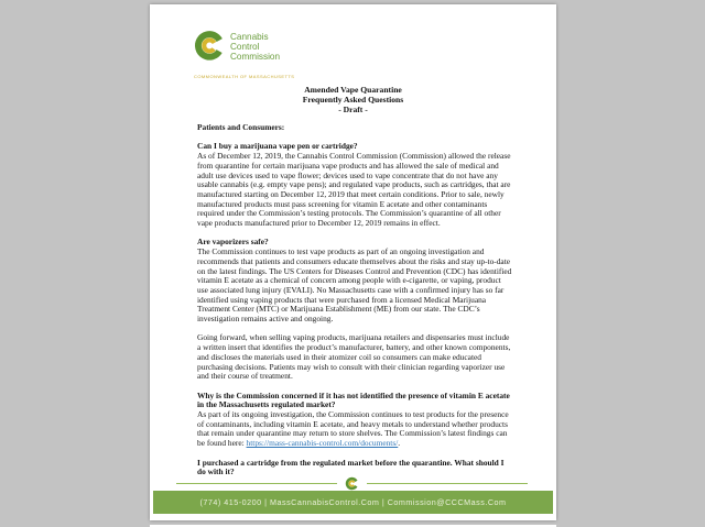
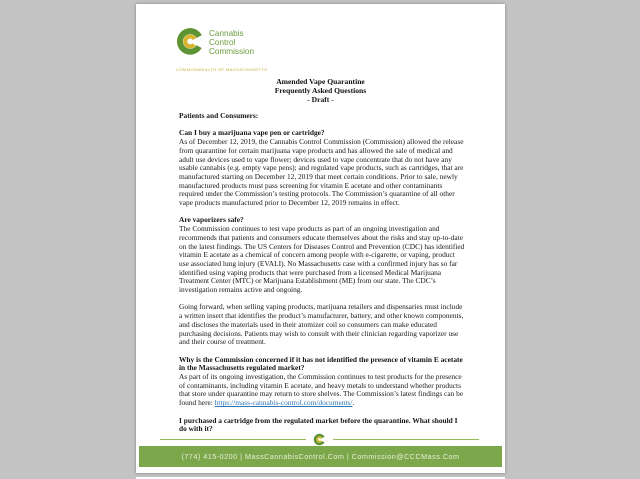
  Cannabis
  Control
  Commission
  Amended Vape Quarantine
  Frequently Asked Questions
  - Draft -
  Patients and Consumers:
  Can I buy a marijuana vape pen or cartridge?
  As of December 12, 2019, the Cannabis Control Commission (Commission) allowed the release from quarantine for certain marijuana vape products and has allowed the sale of medical and adult use devices used to vape flower; devices used to vape concentrate that do not have any usable cannabis (e.g. empty vape pens); and regulated vape products, such as cartridges, that are manufactured starting on December 12, 2019 that meet certain conditions. Prior to sale, newly manufactured products must pass screening for vitamin E acetate and other contaminants required under the Commission’s testing protocols. The Commission’s quarantine of all other vape products manufactured prior to December 12, 2019 remains in effect.
  Are vaporizers safe?
  The Commission continues to test vape products as part of an ongoing investigation and recommends that patients and consumers educate themselves about the risks and stay up-to-date on the latest findings. The US Centers for Diseases Control and Prevention (CDC) has identified vitamin E acetate as a chemical of concern among people with e-cigarette, or vaping, product use associated lung injury (EVALI). No Massachusetts case with a confirmed injury has so far identified using vaping products that were purchased from a licensed Medical Marijuana Treatment Center (MTC) or Marijuana Establishment (ME) from our state. The CDC’s investigation remains active and ongoing.
  Going forward, when selling vaping products, marijuana retailers and dispensaries must include a written insert that identifies the product’s manufacturer, battery, and other known components, and discloses the materials used in their atomizer coil so consumers can make educated purchasing decisions. Patients may wish to consult with their clinician regarding vaporizer use and their course of treatment.
  Why is the Commission concerned if it has not identified the presence of vitamin E acetate in the Massachusetts regulated market?
- As part of its ongoing investigation, the Commission continues to test products for the presence of contaminants, including vitamin E acetate, and heavy metals to understand whether products that remain under quarantine may return to store shelves. The Commission’s latest findings can be found here: https://mass-cannabis-control.com/documents/.
+ As part of its ongoing investigation, the Commission continues to test products for the presence of contaminants, including vitamin E acetate, and heavy metals to understand whether products that store under quarantine may return to store shelves. The Commission’s latest findings can be found here: https://mass-cannabis-control.com/documents/.
  I purchased a cartridge from the regulated market before the quarantine. What should I do with it?
  (774) 415-0200 | MassCannabisControl.Com | Commission@CCCMass.Com
